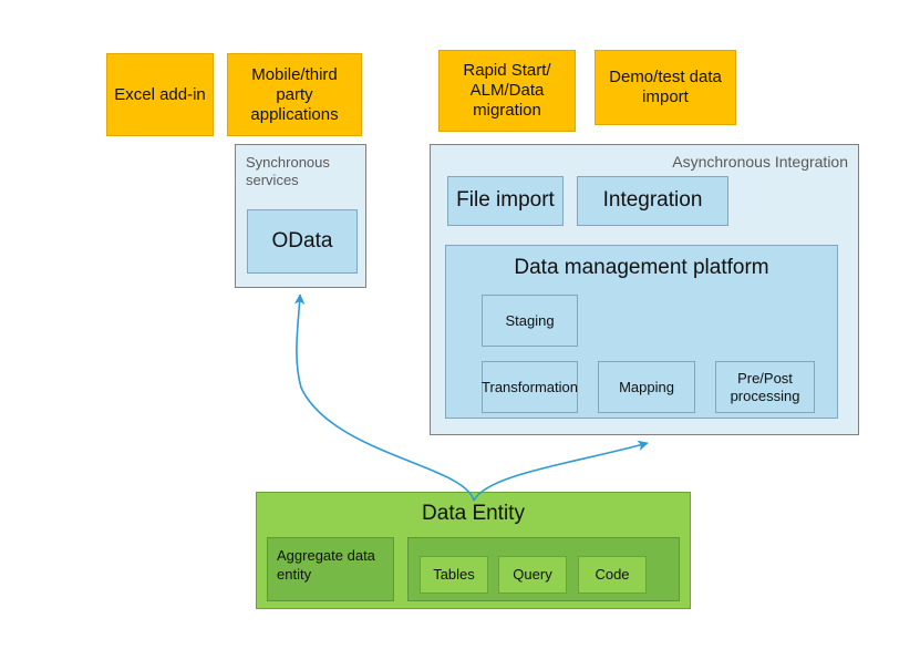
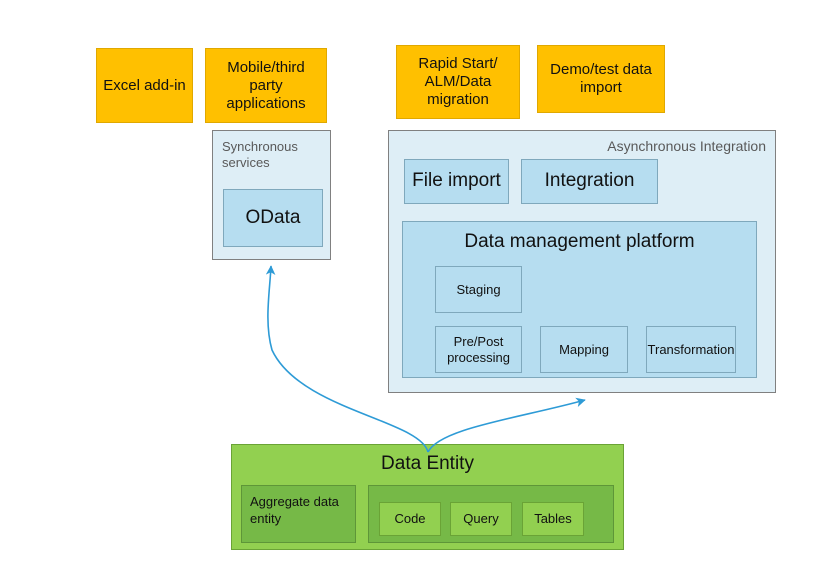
  Excel add-in
  Mobile/third party applications
  Rapid Start/ ALM/Data migration
  Demo/test data import
  Synchronous services
  OData
  Asynchronous Integration
  File import
  Integration
  Data management platform
  Staging
- Transformation
+ Pre/Post processing
  Mapping
- Pre/Post processing
+ Transformation
  Data Entity
  Aggregate data entity
- Tables
+ Code
  Query
- Code
+ Tables
